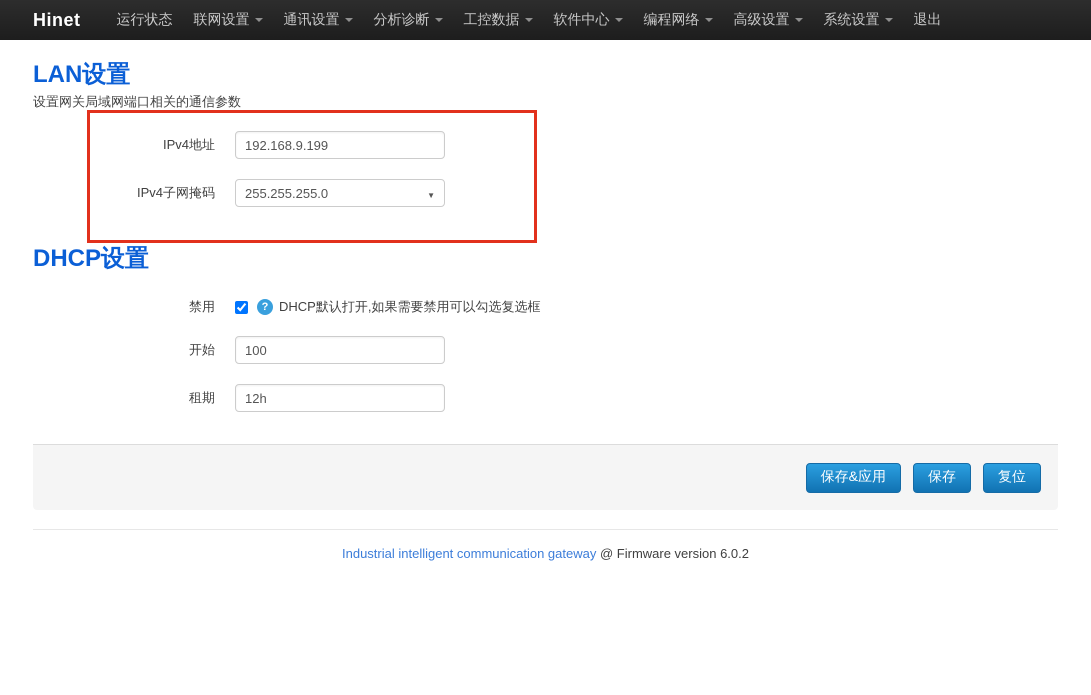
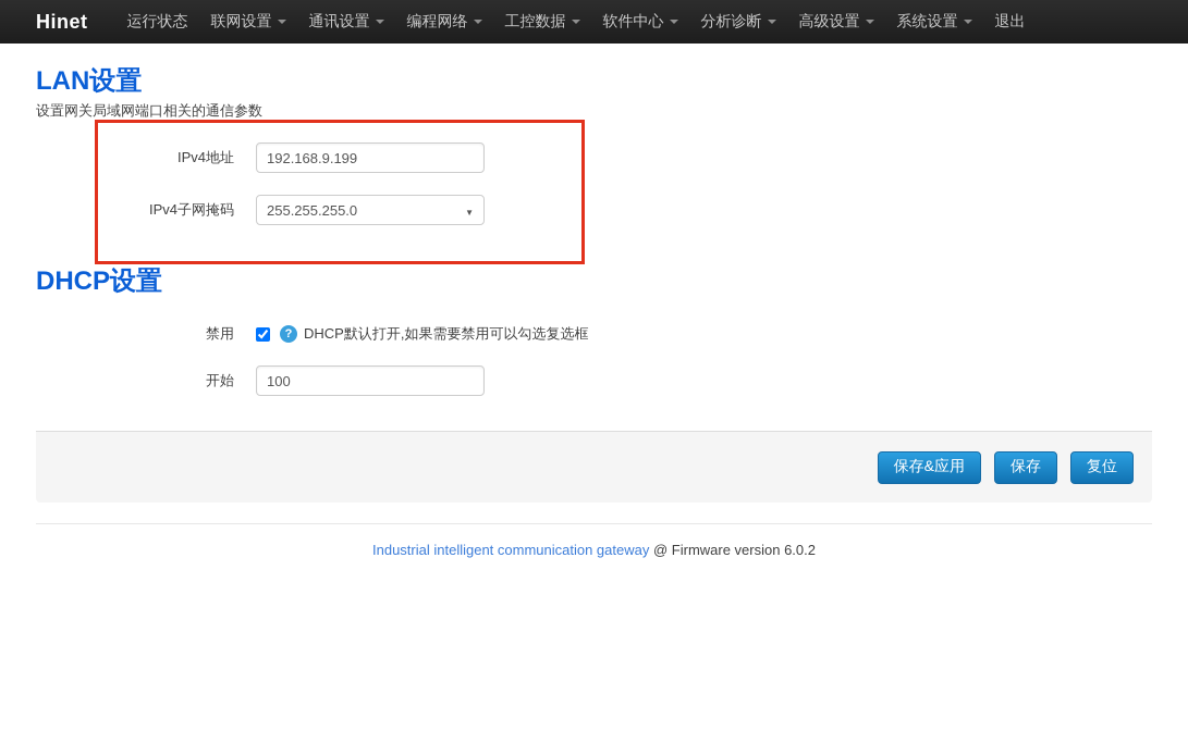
  Hinet
  运行状态
  联网设置
  通讯设置
- 分析诊断
+ 编程网络
  工控数据
  软件中心
- 编程网络
+ 分析诊断
  高级设置
  系统设置
  退出
  LAN设置
  设置网关局域网端口相关的通信参数
  IPv4地址
  192.168.9.199
  IPv4子网掩码
  255.255.255.0
  DHCP设置
  禁用
  DHCP默认打开,如果需要禁用可以勾选复选框
  开始
  100
- 租期
- 12h
  保存&应用
  保存
  复位
  Industrial intelligent communication gateway @ Firmware version 6.0.2
